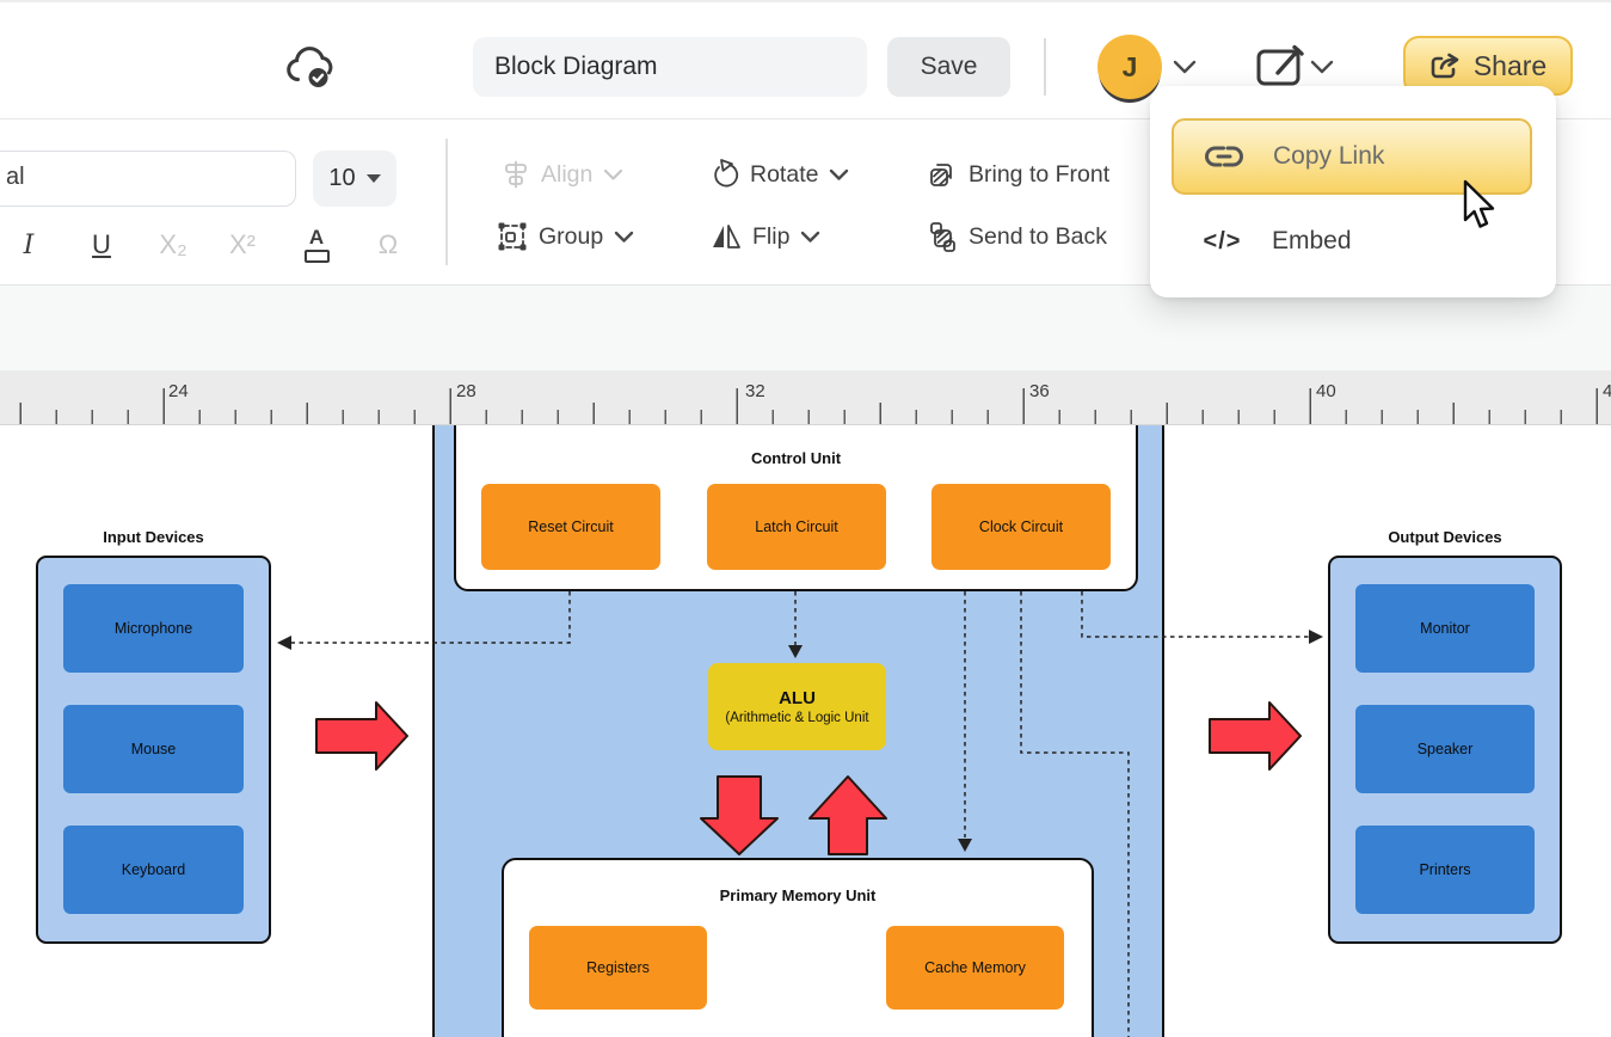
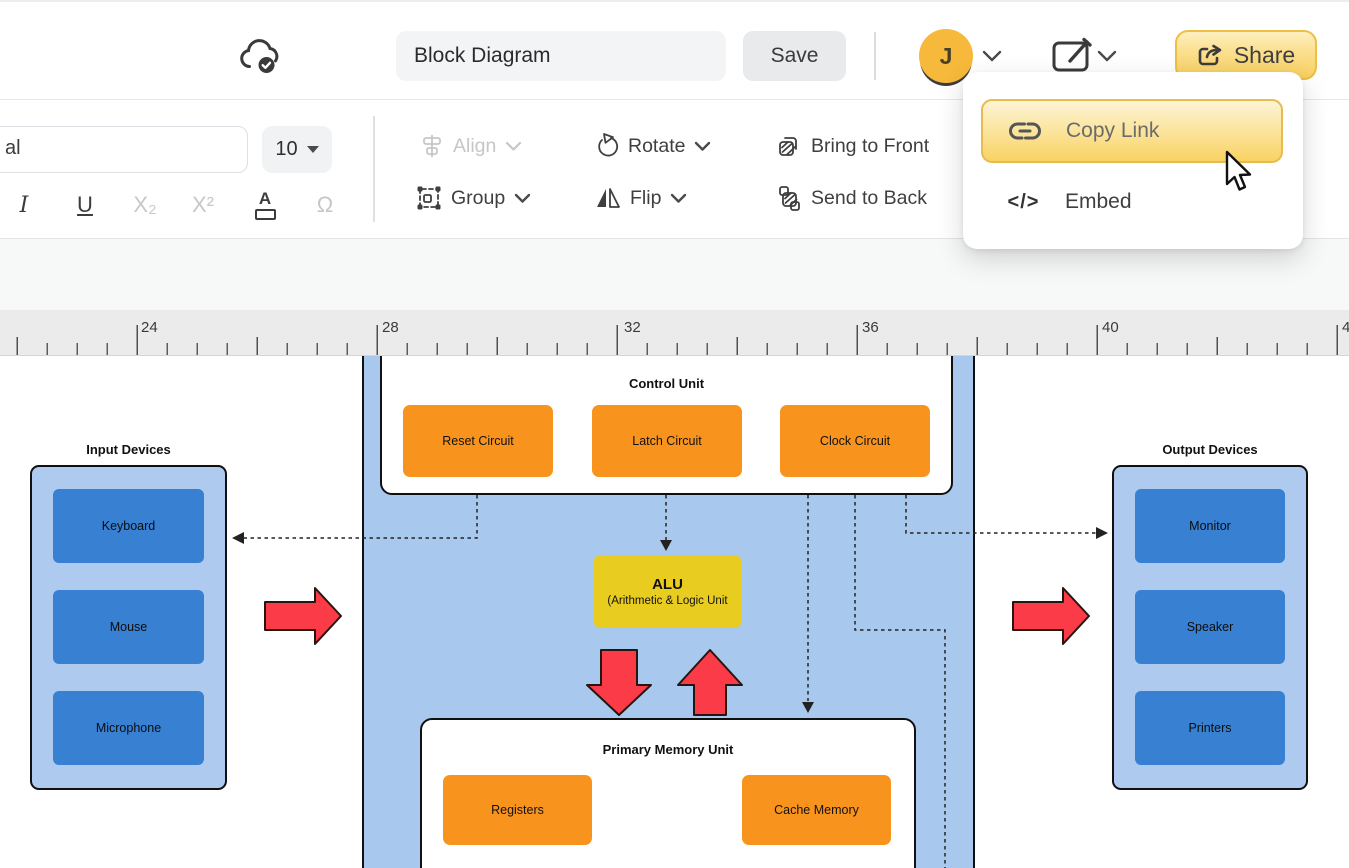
  Block Diagram
  Save
  J
  Share
  al
  10
  I
  U
  X₂
  X²
  A
  Ω
  Align
  Group
  Rotate
  Flip
  Bring to Front
  Send to Back
  24
  28
  32
  36
  40
  4
  Control Unit
  Reset Circuit
  Latch Circuit
  Clock Circuit
  ALU
  (Arithmetic & Logic Unit
  Primary Memory Unit
  Registers
  Cache Memory
  Input Devices
- Microphone
+ Keyboard
  Mouse
- Keyboard
+ Microphone
  Output Devices
  Monitor
  Speaker
  Printers
  Copy Link
  </>
  Embed
